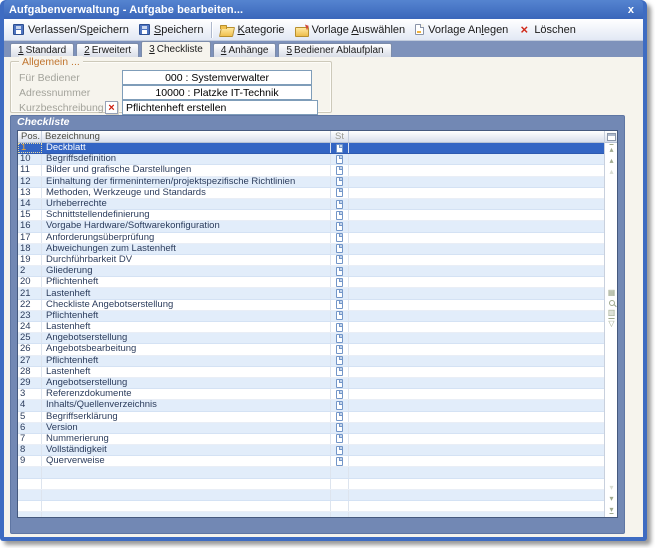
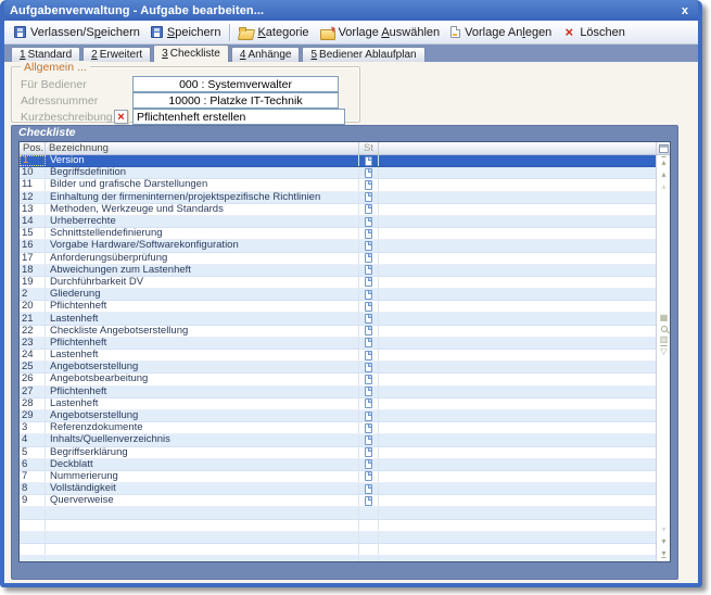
  Aufgabenverwaltung - Aufgabe bearbeiten...
  x
  Verlassen/Speichern
  Speichern
  Kategorie
  Vorlage Auswählen
  Vorlage Anlegen
  ×
  Löschen
  1
  Standard
  2
  Erweitert
  3
  Checkliste
  4
  Anhänge
  5
  Bediener Ablaufplan
  Allgemein ...
  Für Bediener
  000 : Systemverwalter
  Adressnummer
  10000 : Platzke IT-Technik
  Kurzbeschreibung
  ×
  Pflichtenheft erstellen
  Checkliste
  Pos.
  Bezeichnung
  St
  1
- Deckblatt
+ Version
  10
  Begriffsdefinition
  11
  Bilder und grafische Darstellungen
  12
  Einhaltung der firmeninternen/projektspezifische Richtlinien
  13
  Methoden, Werkzeuge und Standards
  14
  Urheberrechte
  15
  Schnittstellendefinierung
  16
  Vorgabe Hardware/Softwarekonfiguration
  17
  Anforderungsüberprüfung
  18
  Abweichungen zum Lastenheft
  19
  Durchführbarkeit DV
  2
  Gliederung
  20
  Pflichtenheft
  21
  Lastenheft
  22
  Checkliste Angebotserstellung
  23
  Pflichtenheft
  24
  Lastenheft
  25
  Angebotserstellung
  26
  Angebotsbearbeitung
  27
  Pflichtenheft
  28
  Lastenheft
  29
  Angebotserstellung
  3
  Referenzdokumente
  4
  Inhalts/Quellenverzeichnis
  5
  Begriffserklärung
  6
- Version
+ Deckblatt
  7
  Nummerierung
  8
  Vollständigkeit
  9
  Querverweise
  ▴
  ▴
  ▴
  ▦
  ▥
  ▽
  ▾
  ▾
  ▾
